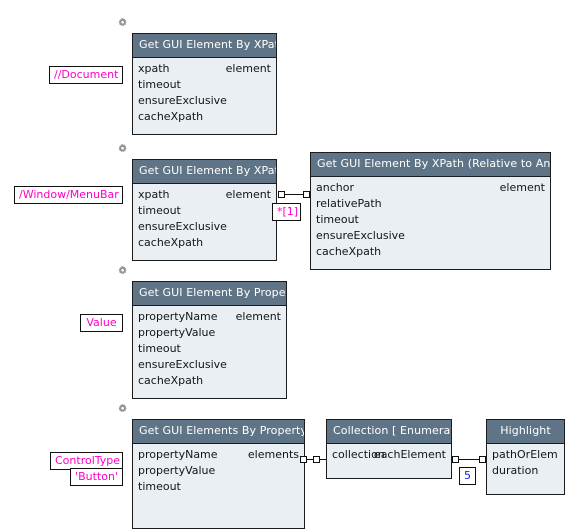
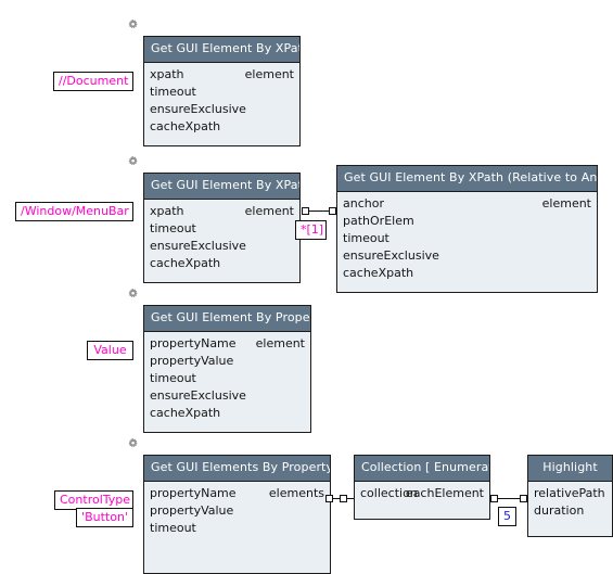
  Get GUI Element By XPa
  xpath
  element
  timeout
  ensureExclusive
  cacheXpath
  //Document
  Get GUI Element By XPa
  xpath
  element
  timeout
  ensureExclusive
  cacheXpath
  /Window/MenuBar
  Get GUI Element By XPath (Relative to An
  anchor
  element
- relativePath
+ pathOrElem
  timeout
  ensureExclusive
  cacheXpath
  *[1]
  Get GUI Element By Prope
  propertyName
  element
  propertyValue
  timeout
  ensureExclusive
  cacheXpath
  Value
  Get GUI Elements By Property
  propertyName
  elements
  propertyValue
  timeout
  ControlType
  'Button'
  Collection [ Enumera
  collection
  eachElement
  Highlight
- pathOrElem
+ relativePath
  duration
  5
